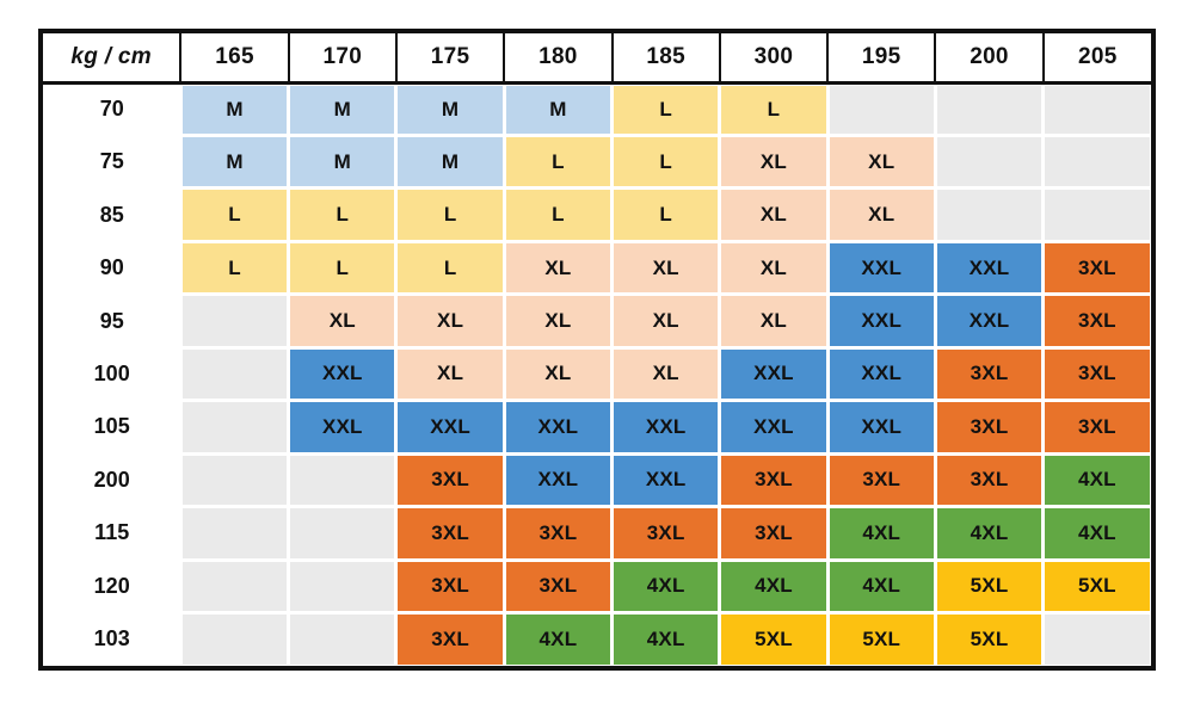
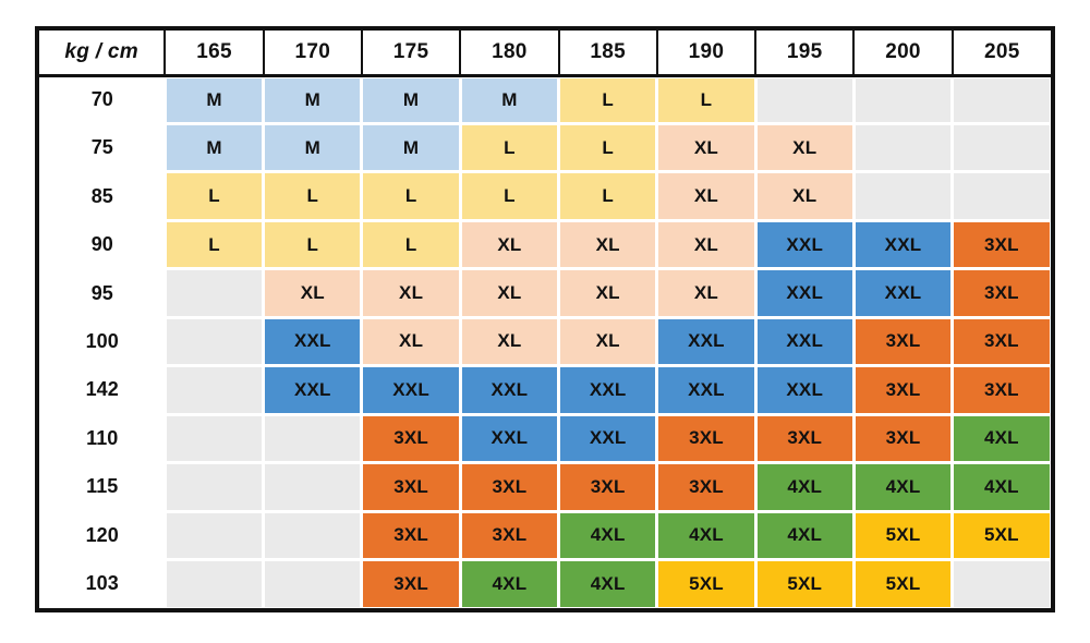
- kg / cm	165	170	175	180	185	300	195	200	205
+ kg / cm	165	170	175	180	185	190	195	200	205
  70	M	M	M	M	L	L
  75	M	M	M	L	L	XL	XL
  85	L	L	L	L	L	XL	XL
  90	L	L	L	XL	XL	XL	XXL	XXL	3XL
  95		XL	XL	XL	XL	XL	XXL	XXL	3XL
  100		XXL	XL	XL	XL	XXL	XXL	3XL	3XL
- 105		XXL	XXL	XXL	XXL	XXL	XXL	3XL	3XL
+ 142		XXL	XXL	XXL	XXL	XXL	XXL	3XL	3XL
- 200			3XL	XXL	XXL	3XL	3XL	3XL	4XL
+ 110			3XL	XXL	XXL	3XL	3XL	3XL	4XL
  115			3XL	3XL	3XL	3XL	4XL	4XL	4XL
  120			3XL	3XL	4XL	4XL	4XL	5XL	5XL
  103			3XL	4XL	4XL	5XL	5XL	5XL
